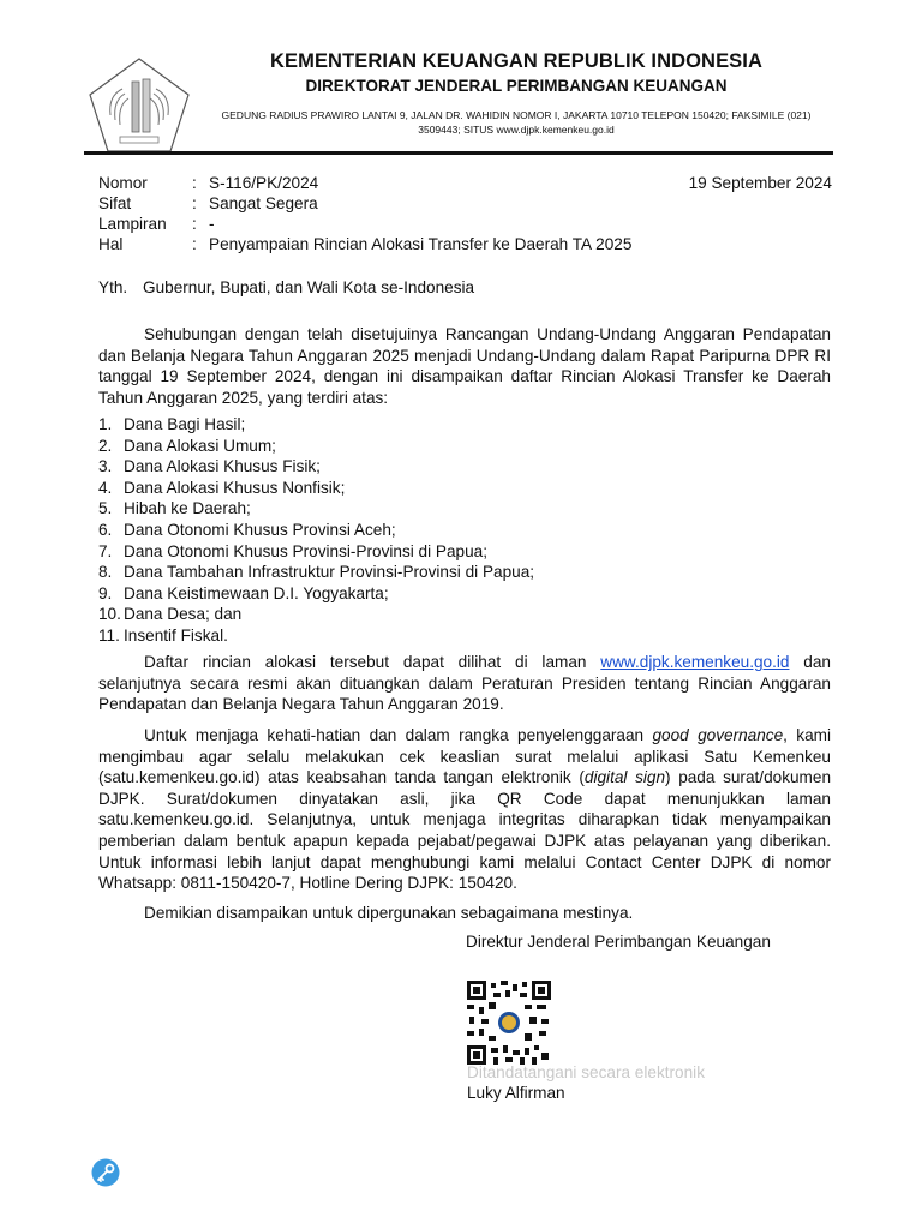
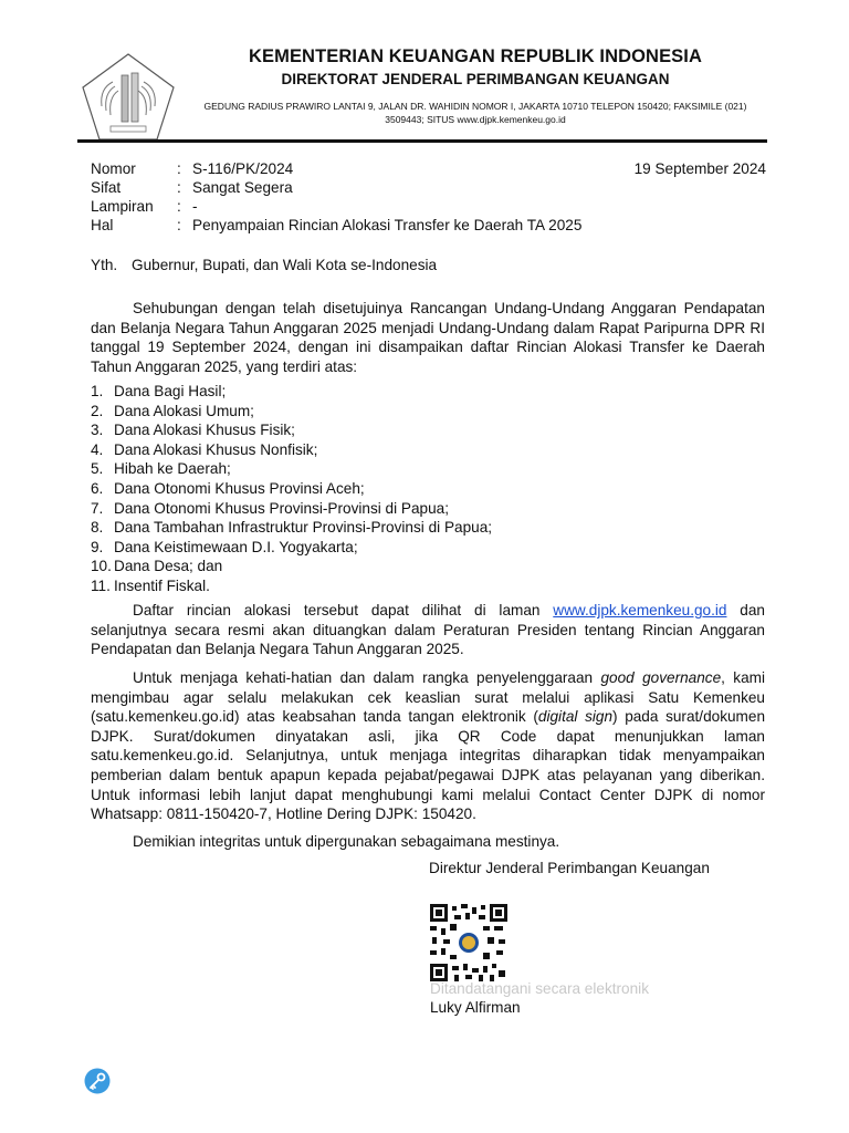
  KEMENTERIAN KEUANGAN REPUBLIK INDONESIA
  DIREKTORAT JENDERAL PERIMBANGAN KEUANGAN
  GEDUNG RADIUS PRAWIRO LANTAI 9, JALAN DR. WAHIDIN NOMOR I, JAKARTA 10710 TELEPON 150420; FAKSIMILE (021)
  3509443; SITUS www.djpk.kemenkeu.go.id
  Nomor
  :
  S-116/PK/2024
  Sifat
  :
  Sangat Segera
  Lampiran
  :
  -
  Hal
  :
  Penyampaian Rincian Alokasi Transfer ke Daerah TA 2025
  19 September 2024
  Yth. Gubernur, Bupati, dan Wali Kota se-Indonesia
  Sehubungan dengan telah disetujuinya Rancangan Undang-Undang Anggaran Pendapatan dan Belanja Negara Tahun Anggaran 2025 menjadi Undang-Undang dalam Rapat Paripurna DPR RI tanggal 19 September 2024, dengan ini disampaikan daftar Rincian Alokasi Transfer ke Daerah Tahun Anggaran 2025, yang terdiri atas:
  1.
  Dana Bagi Hasil;
  2.
  Dana Alokasi Umum;
  3.
  Dana Alokasi Khusus Fisik;
  4.
  Dana Alokasi Khusus Nonfisik;
  5.
  Hibah ke Daerah;
  6.
  Dana Otonomi Khusus Provinsi Aceh;
  7.
  Dana Otonomi Khusus Provinsi-Provinsi di Papua;
  8.
  Dana Tambahan Infrastruktur Provinsi-Provinsi di Papua;
  9.
  Dana Keistimewaan D.I. Yogyakarta;
  10.
  Dana Desa; dan
  11.
  Insentif Fiskal.
- Daftar rincian alokasi tersebut dapat dilihat di laman www.djpk.kemenkeu.go.id dan selanjutnya secara resmi akan dituangkan dalam Peraturan Presiden tentang Rincian Anggaran Pendapatan dan Belanja Negara Tahun Anggaran 2019.
+ Daftar rincian alokasi tersebut dapat dilihat di laman www.djpk.kemenkeu.go.id dan selanjutnya secara resmi akan dituangkan dalam Peraturan Presiden tentang Rincian Anggaran Pendapatan dan Belanja Negara Tahun Anggaran 2025.
  Untuk menjaga kehati-hatian dan dalam rangka penyelenggaraan good governance, kami mengimbau agar selalu melakukan cek keaslian surat melalui aplikasi Satu Kemenkeu (satu.kemenkeu.go.id) atas keabsahan tanda tangan elektronik (digital sign) pada surat/dokumen DJPK. Surat/dokumen dinyatakan asli, jika QR Code dapat menunjukkan laman satu.kemenkeu.go.id. Selanjutnya, untuk menjaga integritas diharapkan tidak menyampaikan pemberian dalam bentuk apapun kepada pejabat/pegawai DJPK atas pelayanan yang diberikan. Untuk informasi lebih lanjut dapat menghubungi kami melalui Contact Center DJPK di nomor Whatsapp: 0811-150420-7, Hotline Dering DJPK: 150420.
- Demikian disampaikan untuk dipergunakan sebagaimana mestinya.
+ Demikian integritas untuk dipergunakan sebagaimana mestinya.
  Direktur Jenderal Perimbangan Keuangan
  Ditandatangani secara elektronik
  Luky Alfirman
